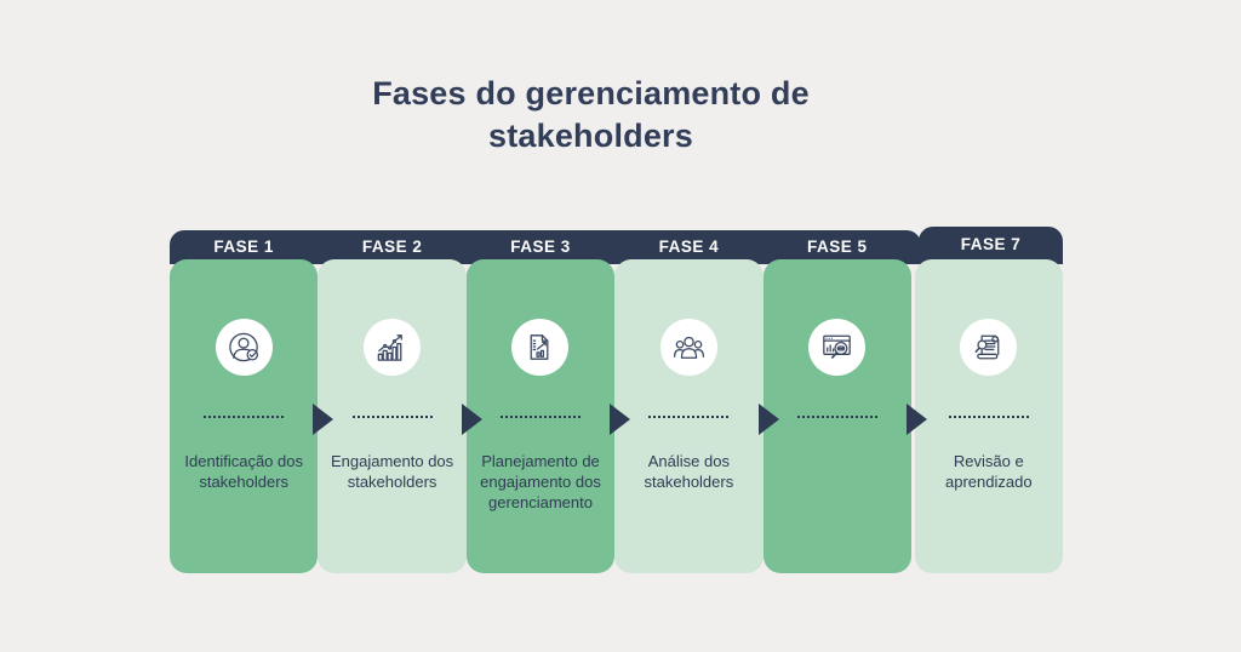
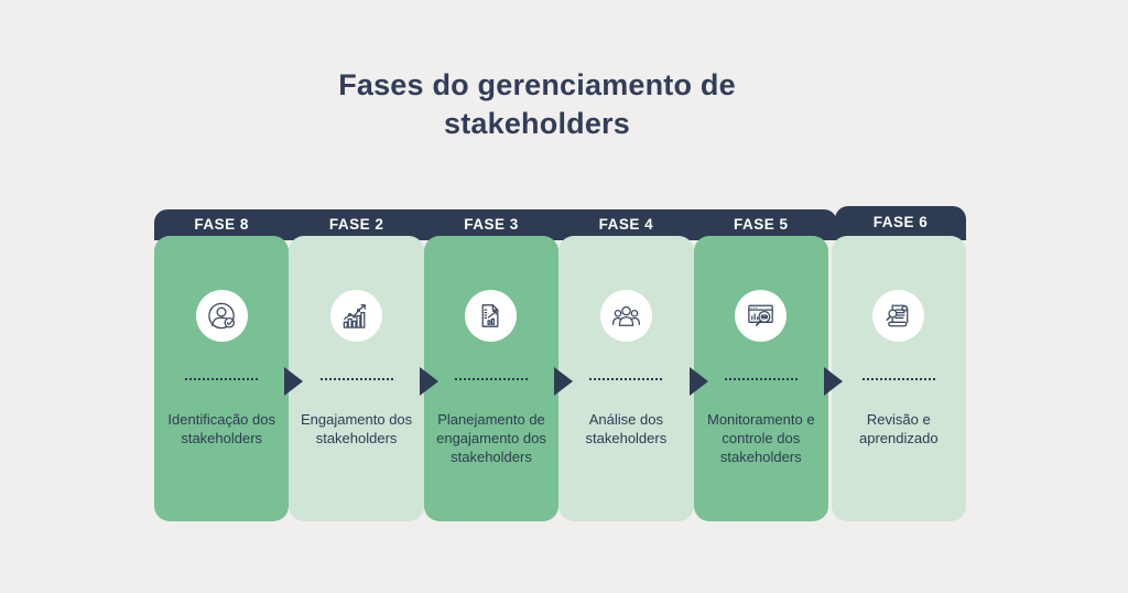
  Fases do gerenciamento de
  stakeholders
- FASE 1
+ FASE 8
  FASE 2
  FASE 3
  FASE 4
  FASE 5
- FASE 7
+ FASE 6
  Identificação dos stakeholders
  Engajamento dos stakeholders
- Planejamento de engajamento dos gerenciamento
+ Planejamento de engajamento dos stakeholders
  Análise dos stakeholders
+ Monitoramento e controle dos stakeholders
  Revisão e aprendizado
